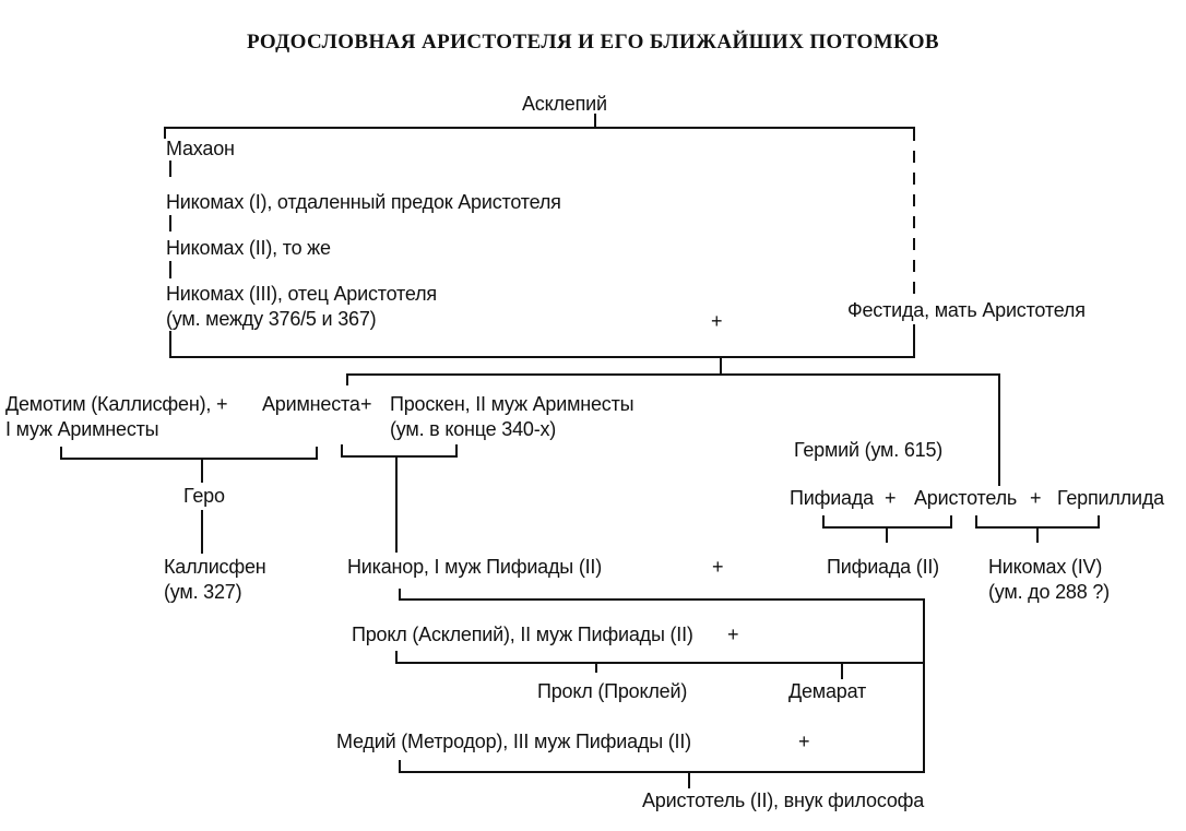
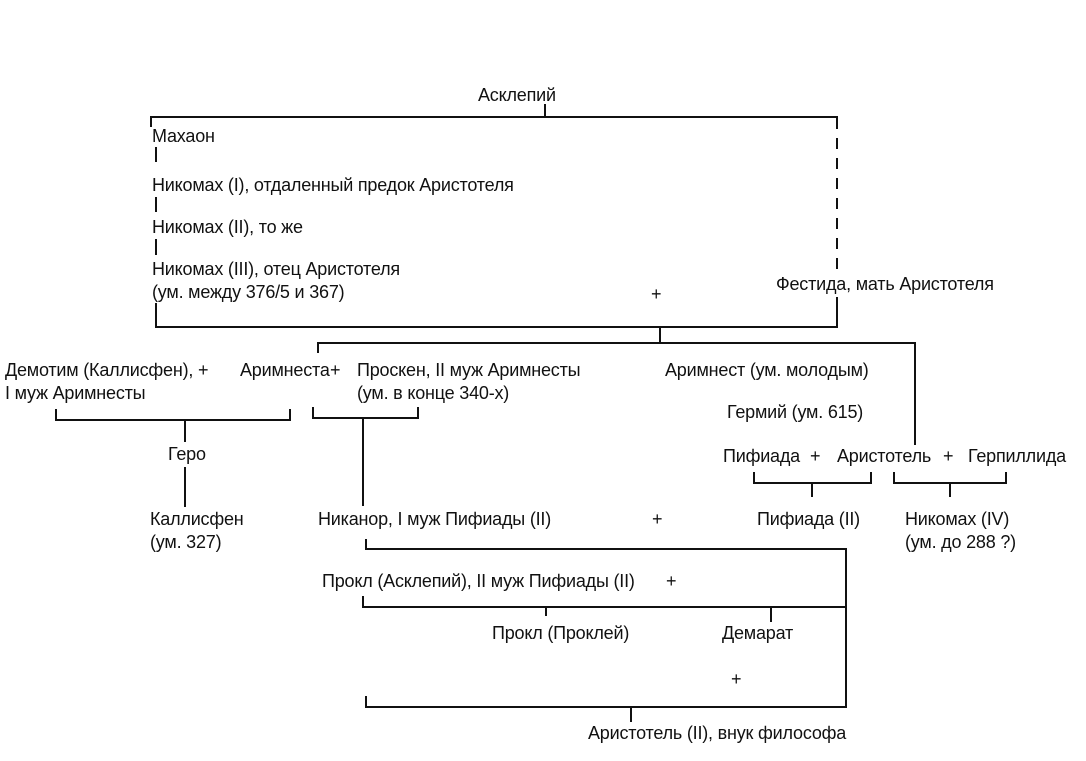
- РОДОСЛОВНАЯ АРИСТОТЕЛЯ И ЕГО БЛИЖАЙШИХ ПОТОМКОВ
  Асклепий
  Махаон
  Никомах (I), отдаленный предок Аристотеля
  Никомах (II), то же
  Никомах (III), отец Аристотеля
  (ум. между 376/5 и 367)
  +
  Фестида, мать Аристотеля
  Демотим (Каллисфен), +
  I муж Аримнесты
  Аримнеста
  +
  Проскен, II муж Аримнесты
  (ум. в конце 340-х)
+ Аримнест (ум. молодым)
  Гермий (ум. 615)
  Геро
  Пифиада
  +
  Аристотель
  +
  Герпиллида
  Каллисфен
  (ум. 327)
  Никанор, I муж Пифиады (II)
  +
  Пифиада (II)
  Никомах (IV)
  (ум. до 288 ?)
  Прокл (Асклепий), II муж Пифиады (II)
  +
  Прокл (Проклей)
  Демарат
- Медий (Метродор), III муж Пифиады (II)
  +
  Аристотель (II), внук философа
